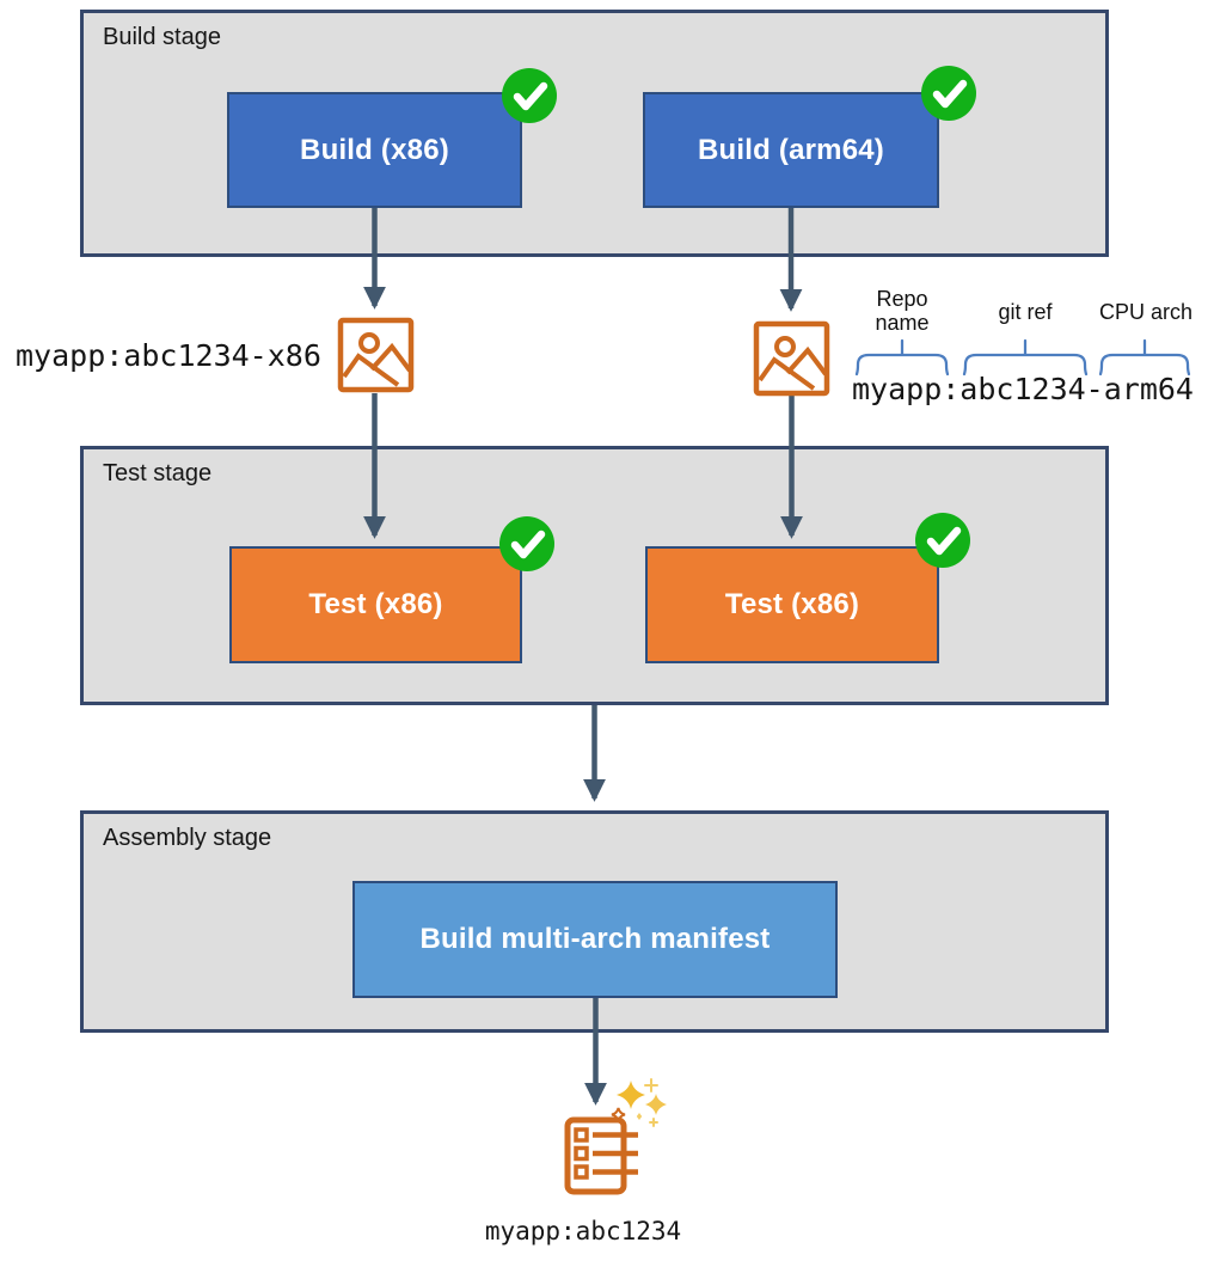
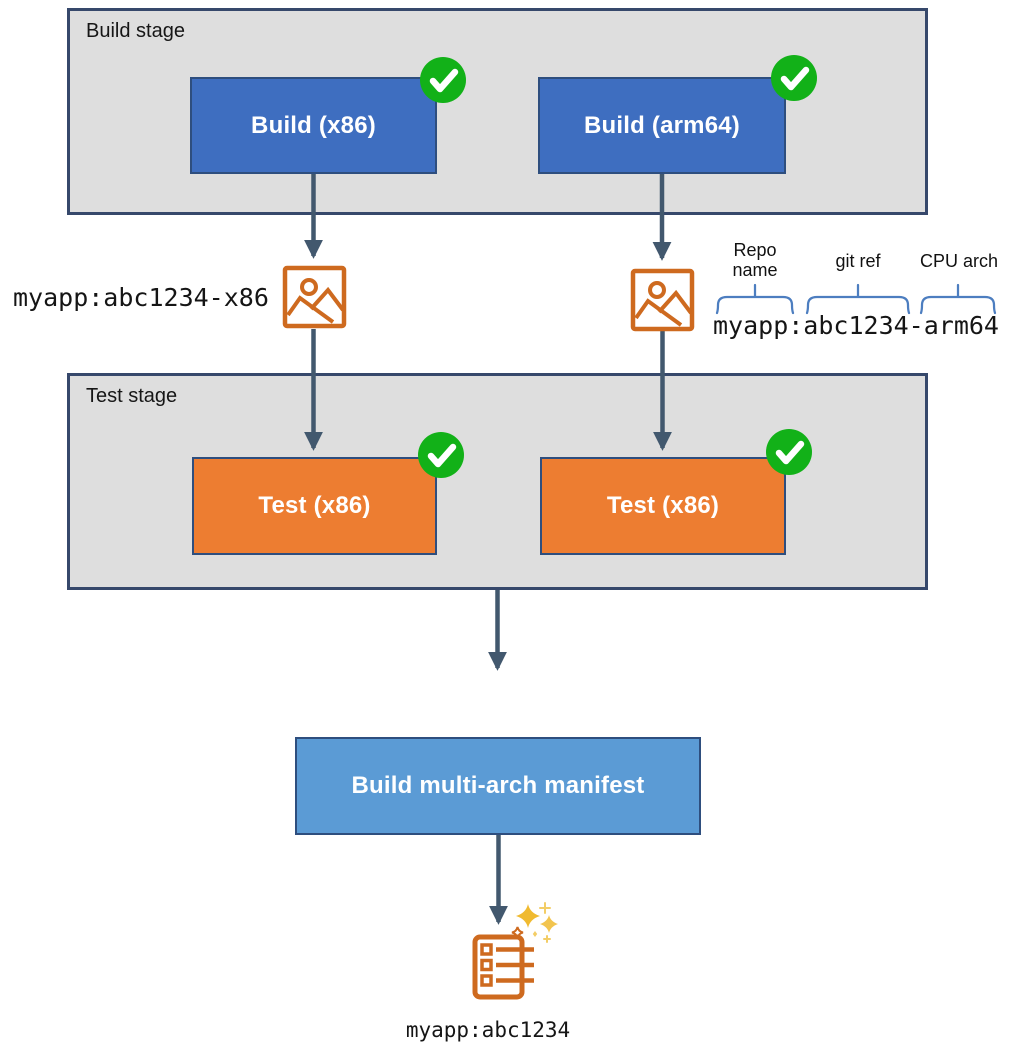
  Build stage
  Build (x86)
  Build (arm64)
  Test stage
  Test (x86)
  Test (x86)
- Assembly stage
  Build multi-arch manifest
  myapp:abc1234-x86
  myapp:abc1234-arm64
  Repo
  name
  git ref
  CPU arch
  myapp:abc1234
